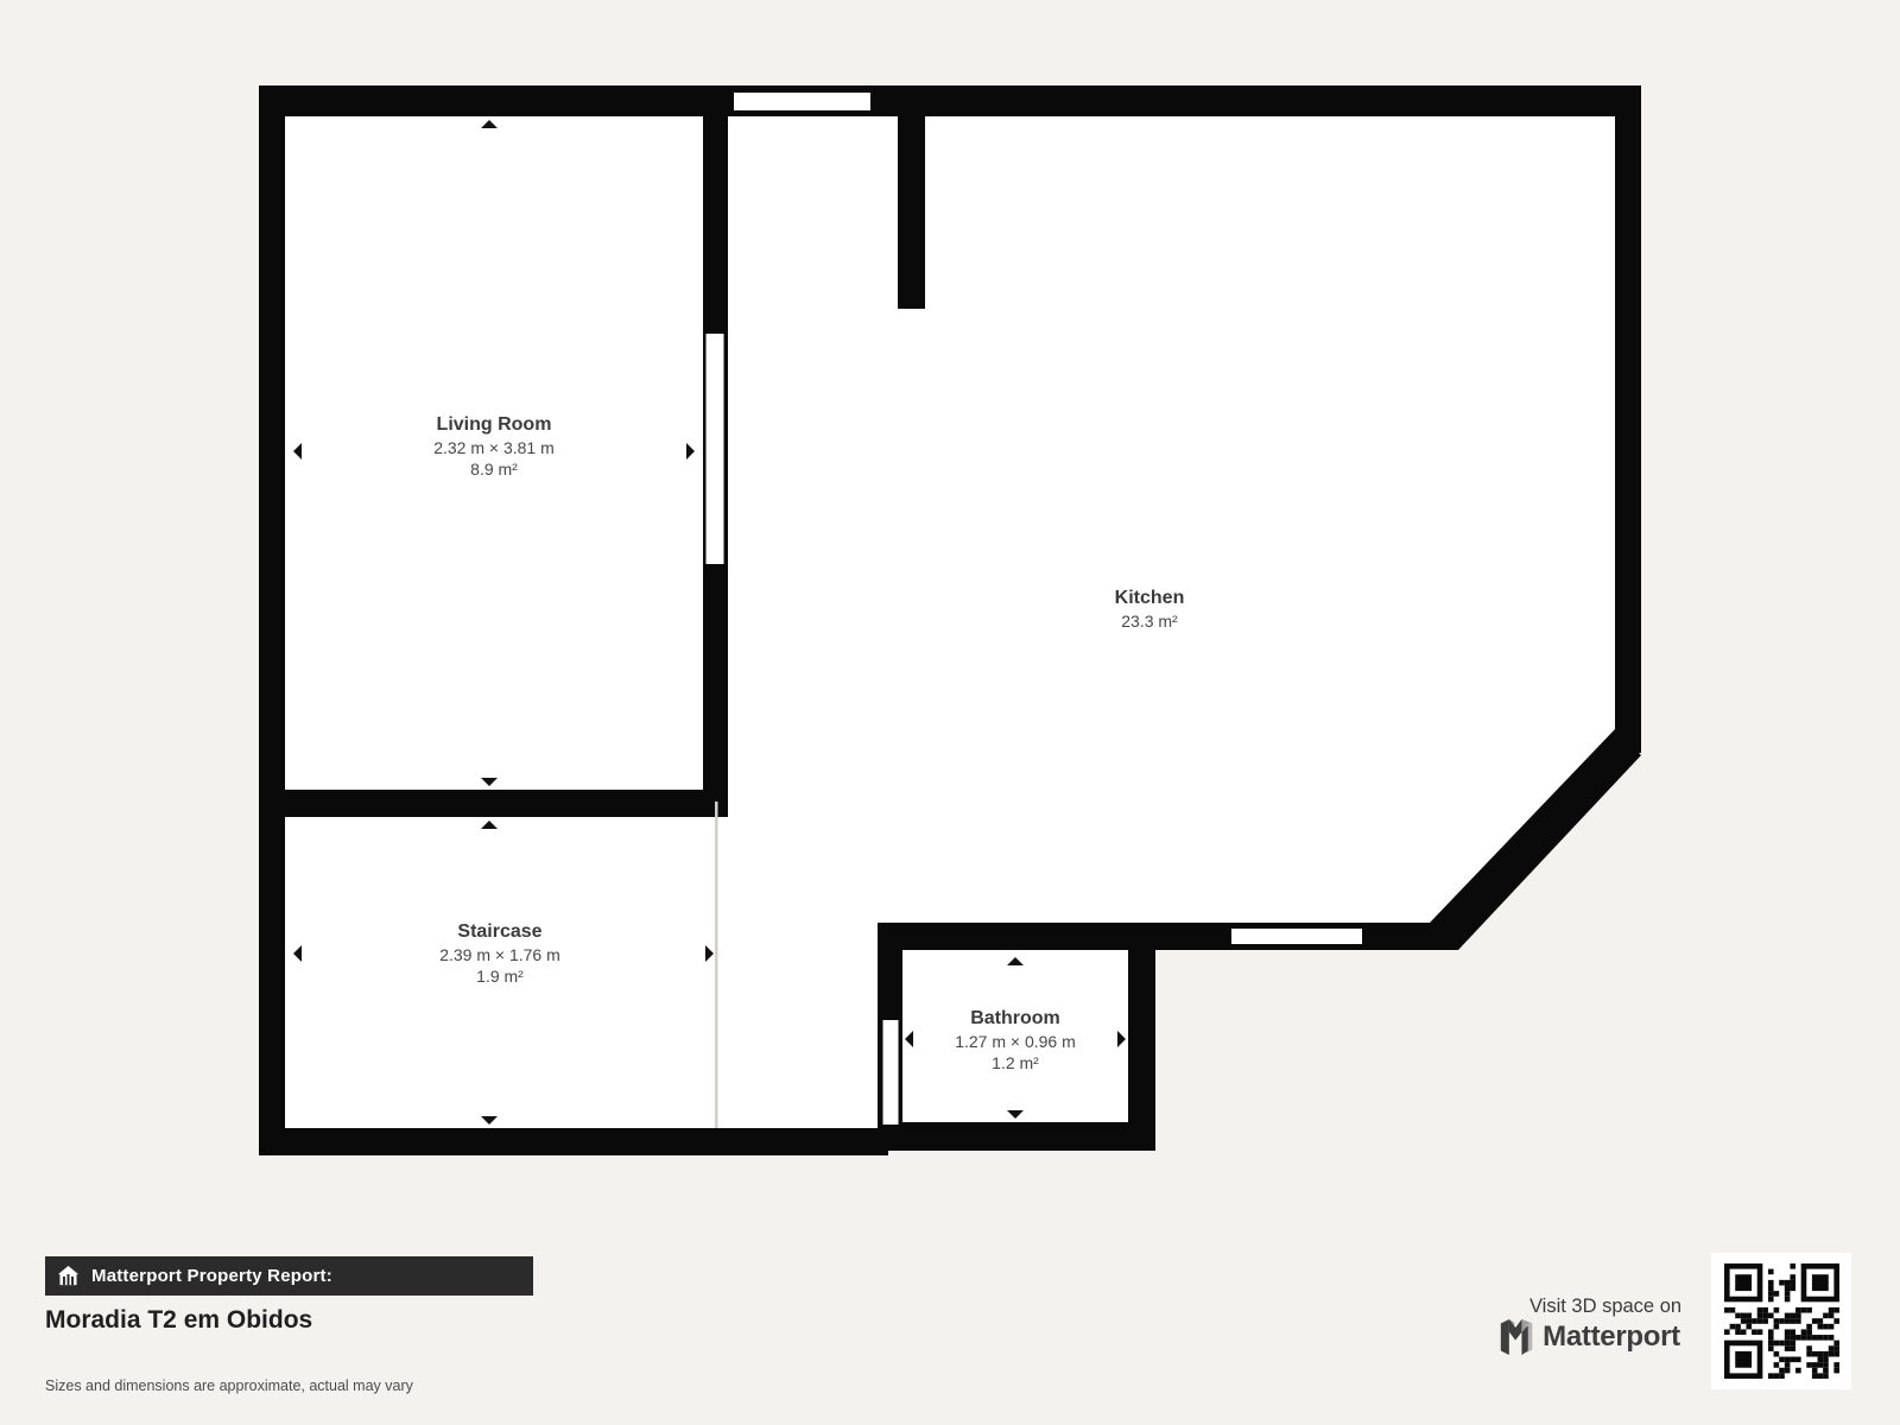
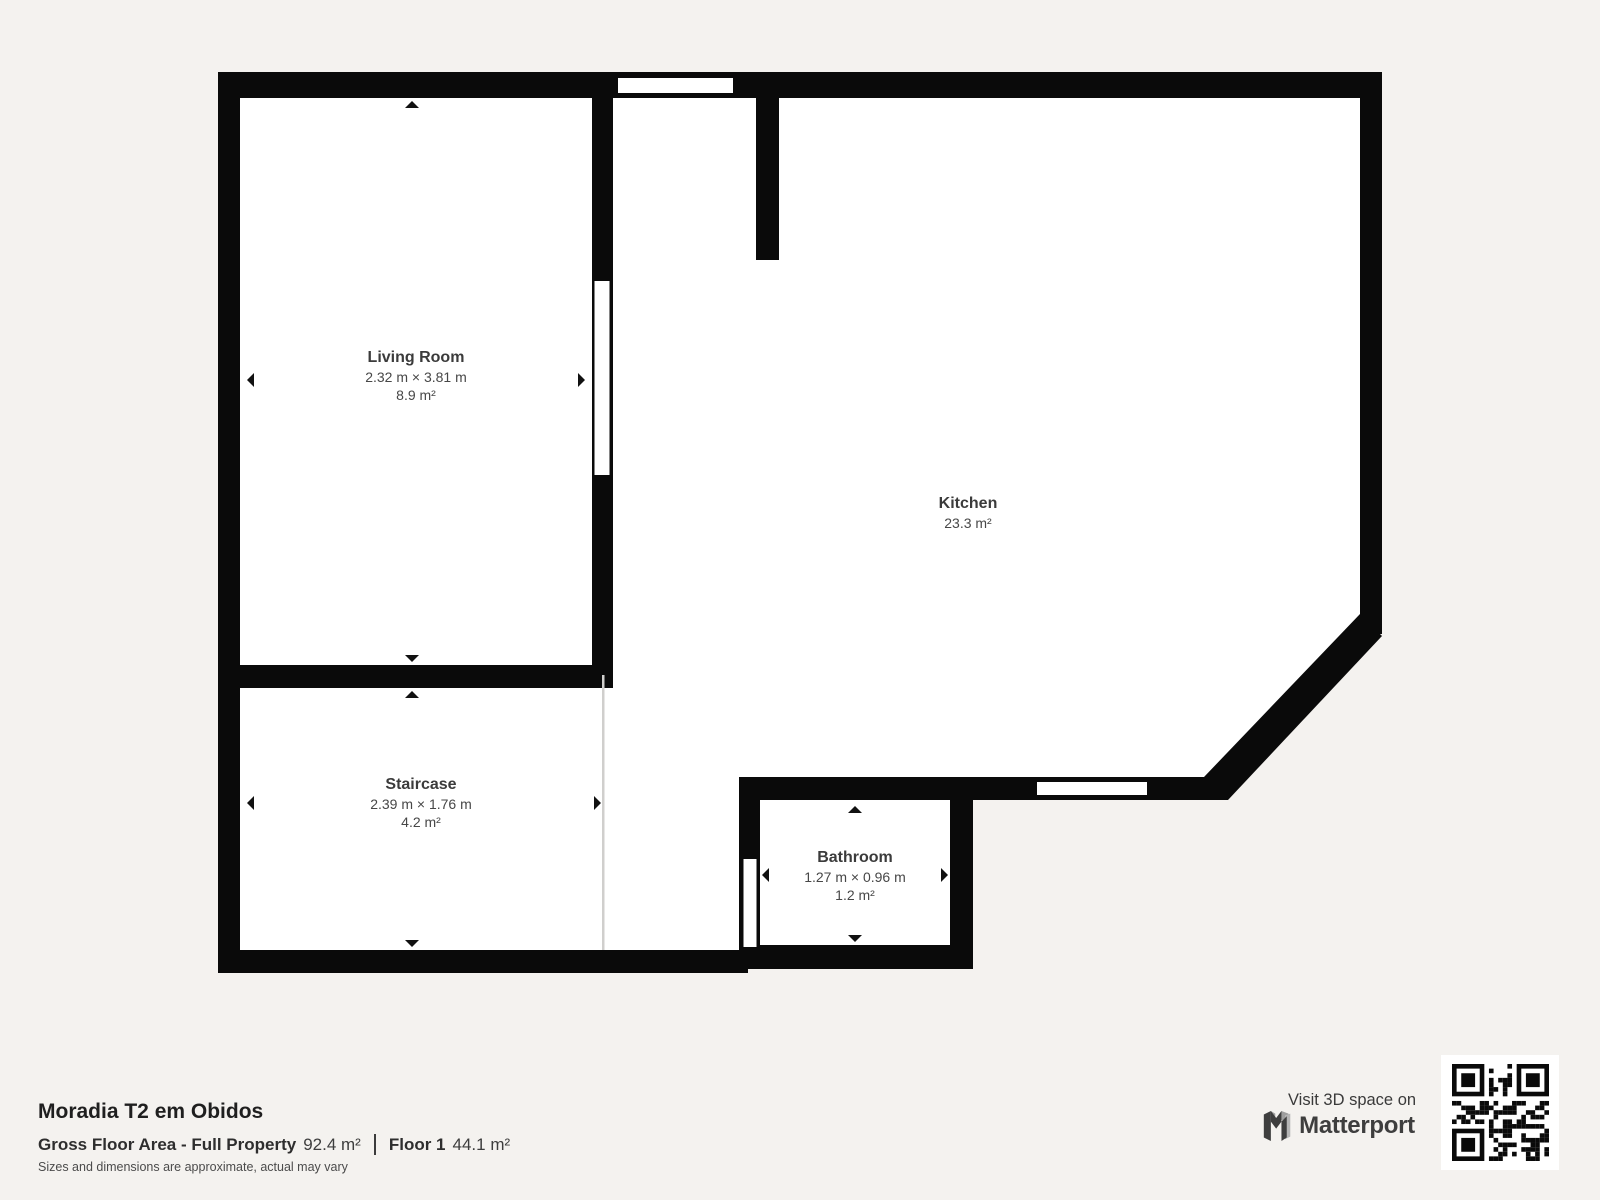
  Living Room
  2.32 m × 3.81 m
  8.9 m²
  Kitchen
  23.3 m²
  Staircase
  2.39 m × 1.76 m
- 1.9 m²
+ 4.2 m²
  Bathroom
  1.27 m × 0.96 m
  1.2 m²
- Matterport Property Report:
  Moradia T2 em Obidos
+ Gross Floor Area - Full Property
+ 92.4 m²
+ Floor 1
+ 44.1 m²
  Sizes and dimensions are approximate, actual may vary
  Visit 3D space on
  Matterport
